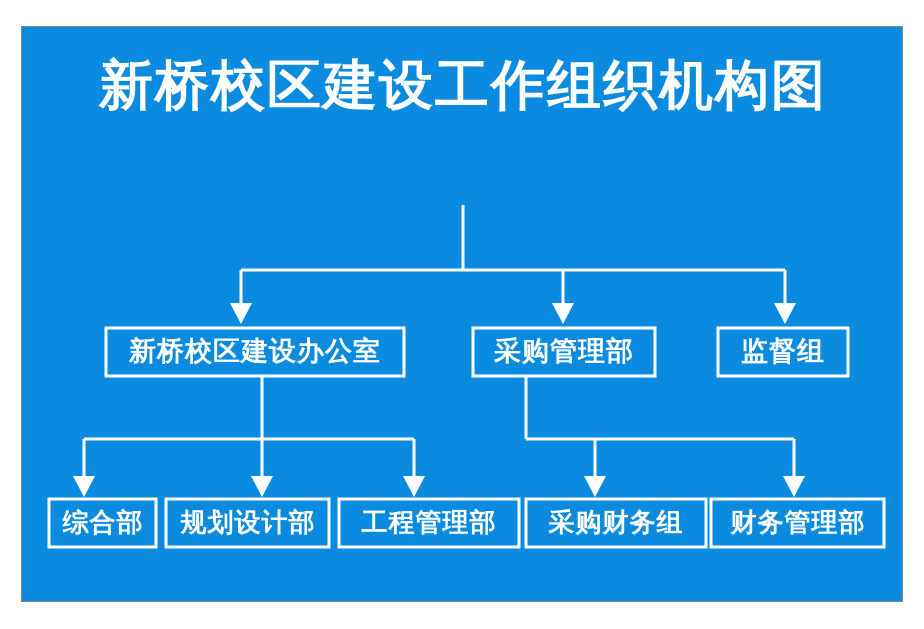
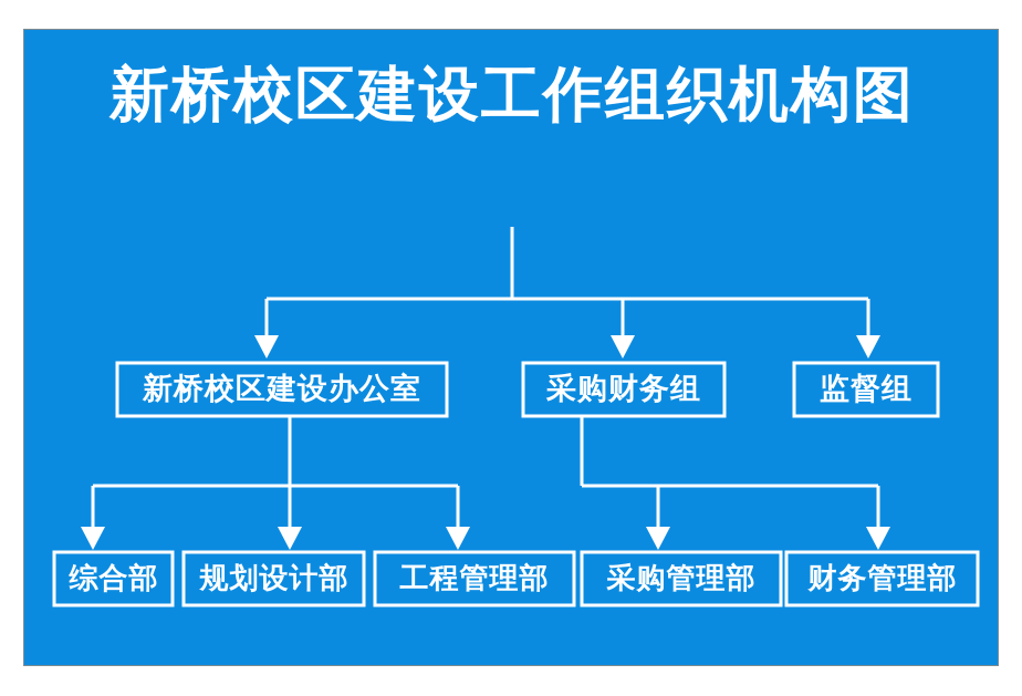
  新桥校区建设工作组织机构图
  新桥校区建设办公室
- 采购管理部
+ 采购财务组
  监督组
  综合部
  规划设计部
  工程管理部
- 采购财务组
+ 采购管理部
  财务管理部
